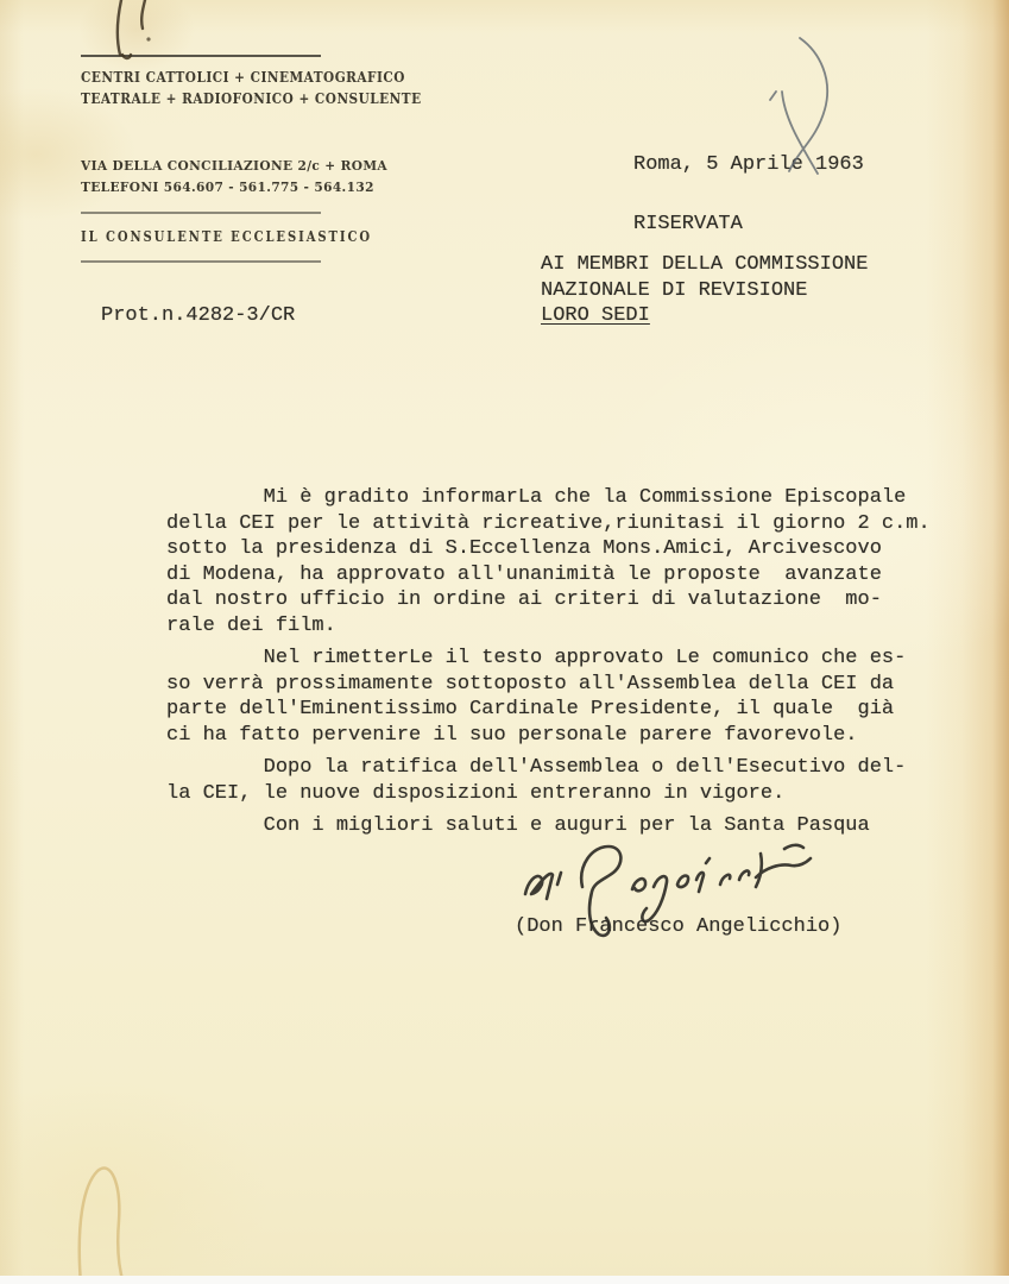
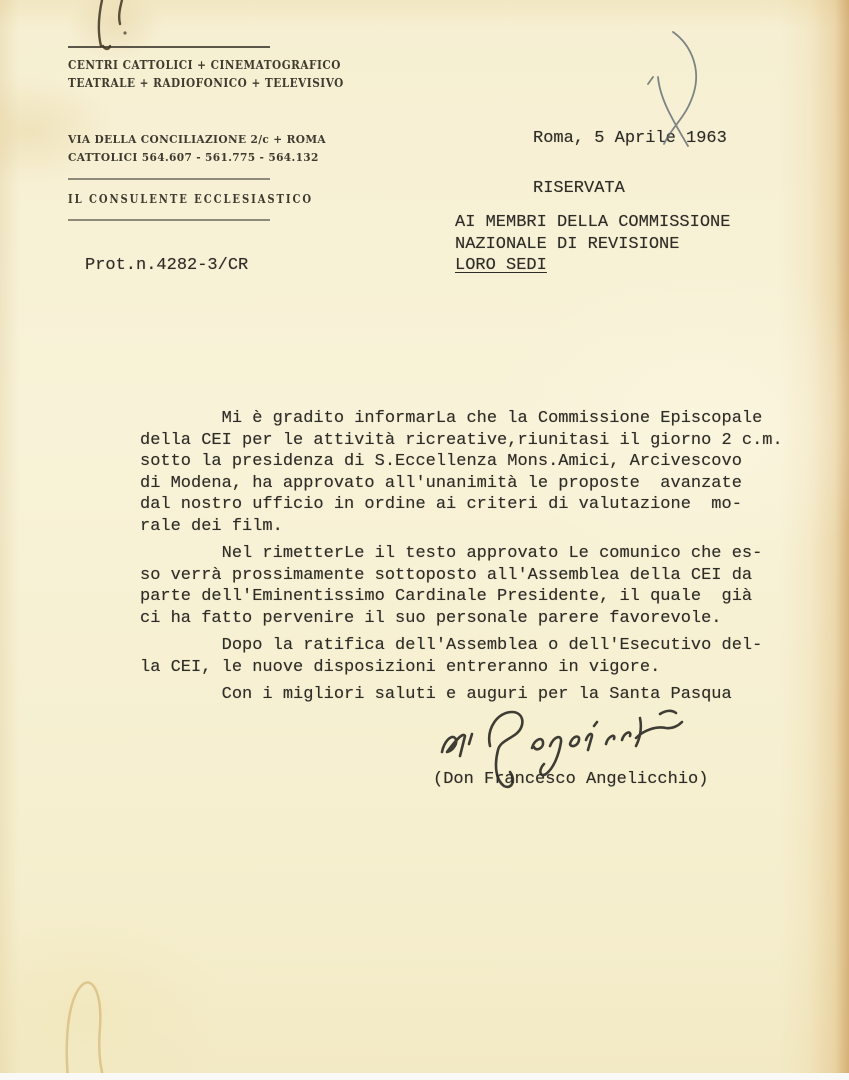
  CENTRI CATTOLICI + CINEMATOGRAFICO
- TEATRALE + RADIOFONICO + CONSULENTE
+ TEATRALE + RADIOFONICO + TELEVISIVO
  VIA DELLA CONCILIAZIONE 2/c + ROMA
- TELEFONI 564.607 - 561.775 - 564.132
+ CATTOLICI 564.607 - 561.775 - 564.132
  IL CONSULENTE ECCLESIASTICO
  Prot.n.4282-3/CR
  Roma, 5 Aprile 1963
  RISERVATA
  AI MEMBRI DELLA COMMISSIONE
  NAZIONALE DI REVISIONE
  LORO SEDI
  Mi è gradito informarLa che la Commissione Episcopale
  della CEI per le attività ricreative,riunitasi il giorno 2 c.m.
  sotto la presidenza di S.Eccellenza Mons.Amici, Arcivescovo
  di Modena, ha approvato all'unanimità le proposte avanzate
  dal nostro ufficio in ordine ai criteri di valutazione mo-
  rale dei film.
  Nel rimetterLe il testo approvato Le comunico che es-
  so verrà prossimamente sottoposto all'Assemblea della CEI da
  parte dell'Eminentissimo Cardinale Presidente, il quale già
  ci ha fatto pervenire il suo personale parere favorevole.
  Dopo la ratifica dell'Assemblea o dell'Esecutivo del-
  la CEI, le nuove disposizioni entreranno in vigore.
  Con i migliori saluti e auguri per la Santa Pasqua
  (Don Francesco Angelicchio)
